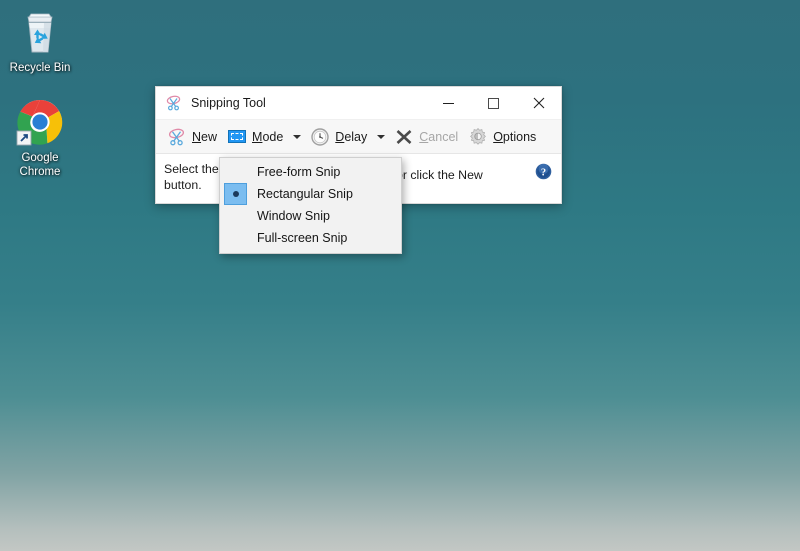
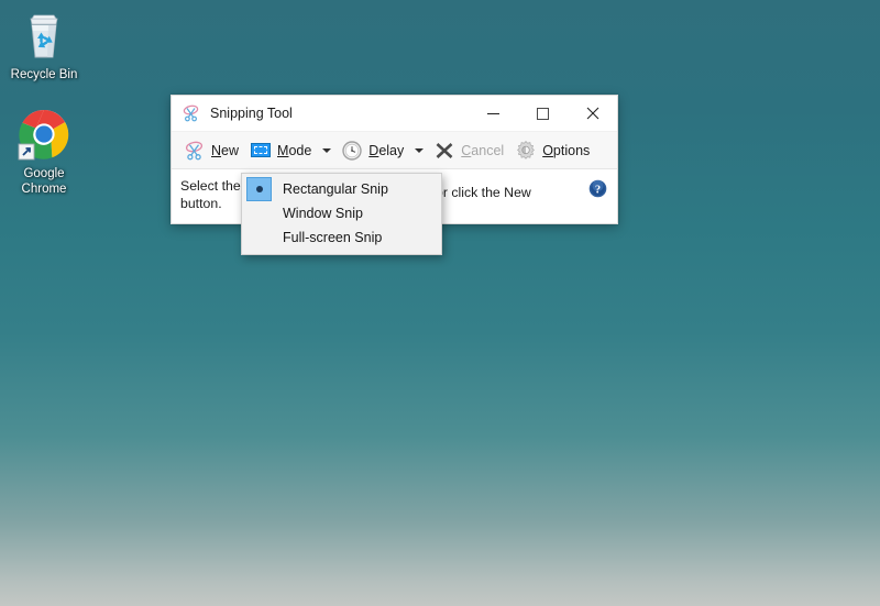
  Recycle Bin
  Google
  Chrome
  Snipping Tool
  New
  Mode
  Delay
  Cancel
  Options
  Select the
  button.
  r click the New
  ?
- Free-form Snip
  Rectangular Snip
  Window Snip
  Full-screen Snip
